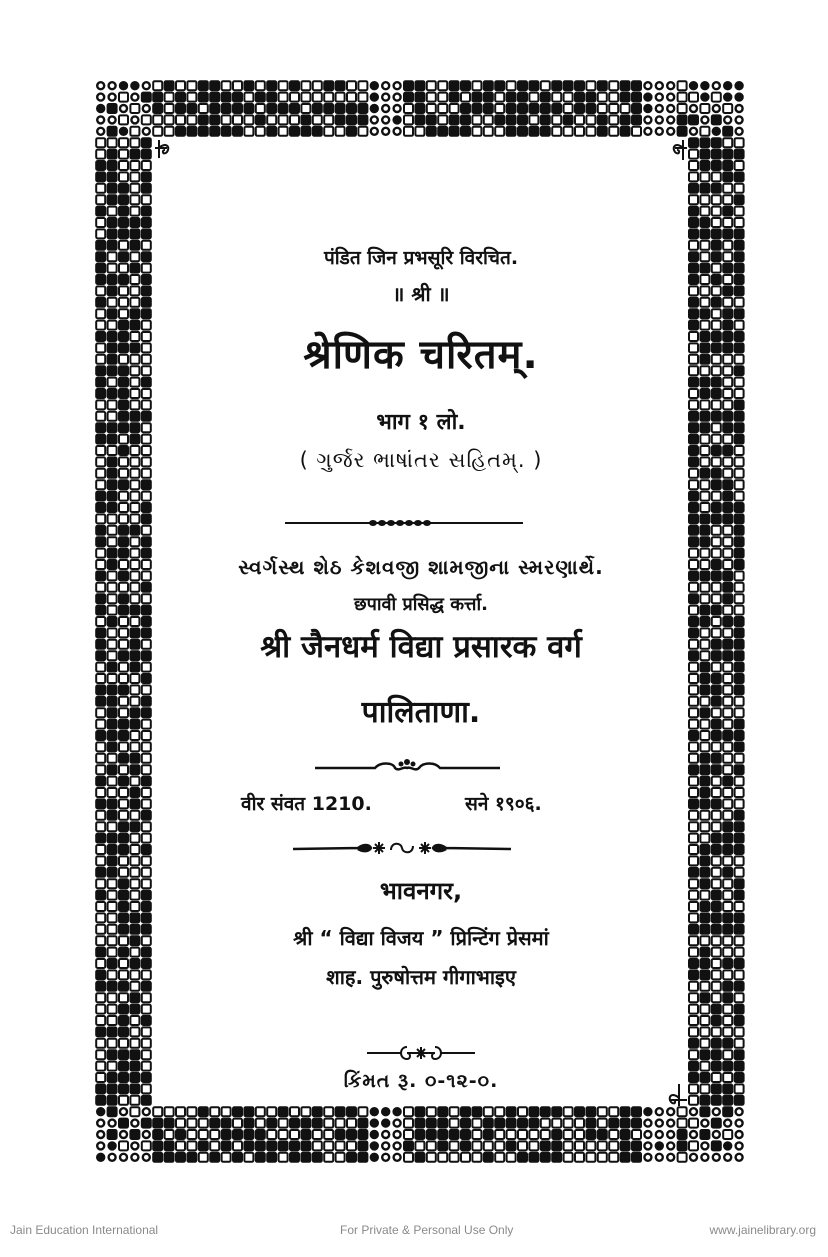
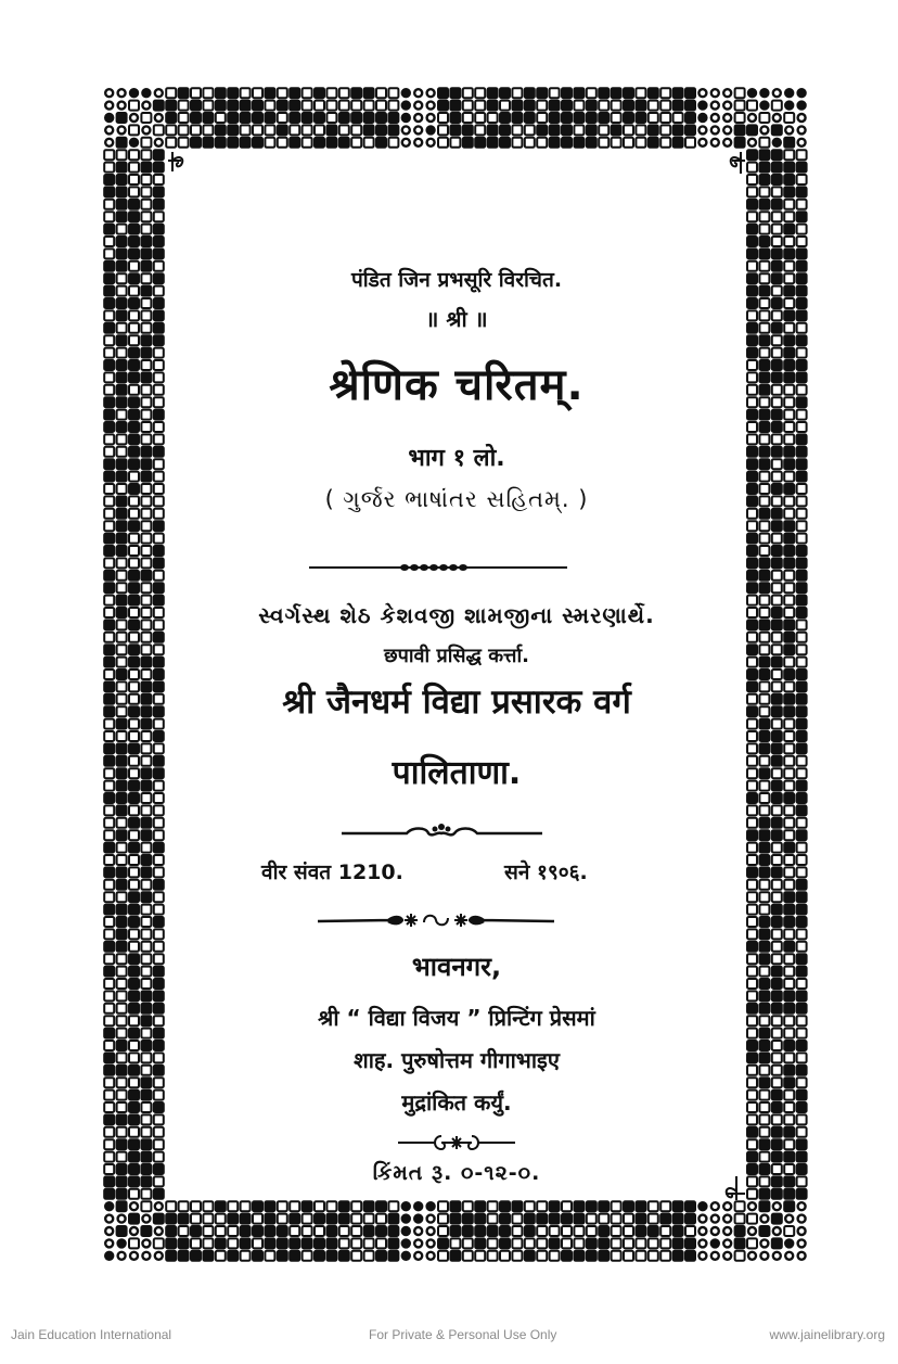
  पंडित जिन प्रभसूरि विरचित.
  ॥ श्री ॥
  श्रेणिक चरितम्.
  भाग १ लो.
  ( ગુર્જર ભાષાંતર સહિતમ્. )
  સ્વર્ગસ્થ શેઠ કેશવજી શામજીના સ્મરણાર્થે.
  छपावी प्रसिद्ध कर्त्ता.
  श्री जैनधर्म विद्या प्रसारक वर्ग
  पालिताणा.
  वीर संवत 1210.
  सने १९०६.
  भावनगर,
  श्री “ विद्या विजय ” प्रिन्टिंग प्रेसमां
  शाह. पुरुषोत्तम गीगाभाइए
+ मुद्रांकित कर्युं.
  કિંમત રૂ. ૦-૧૨-૦.
  Jain Education International
  For Private & Personal Use Only
  www.jainelibrary.org
